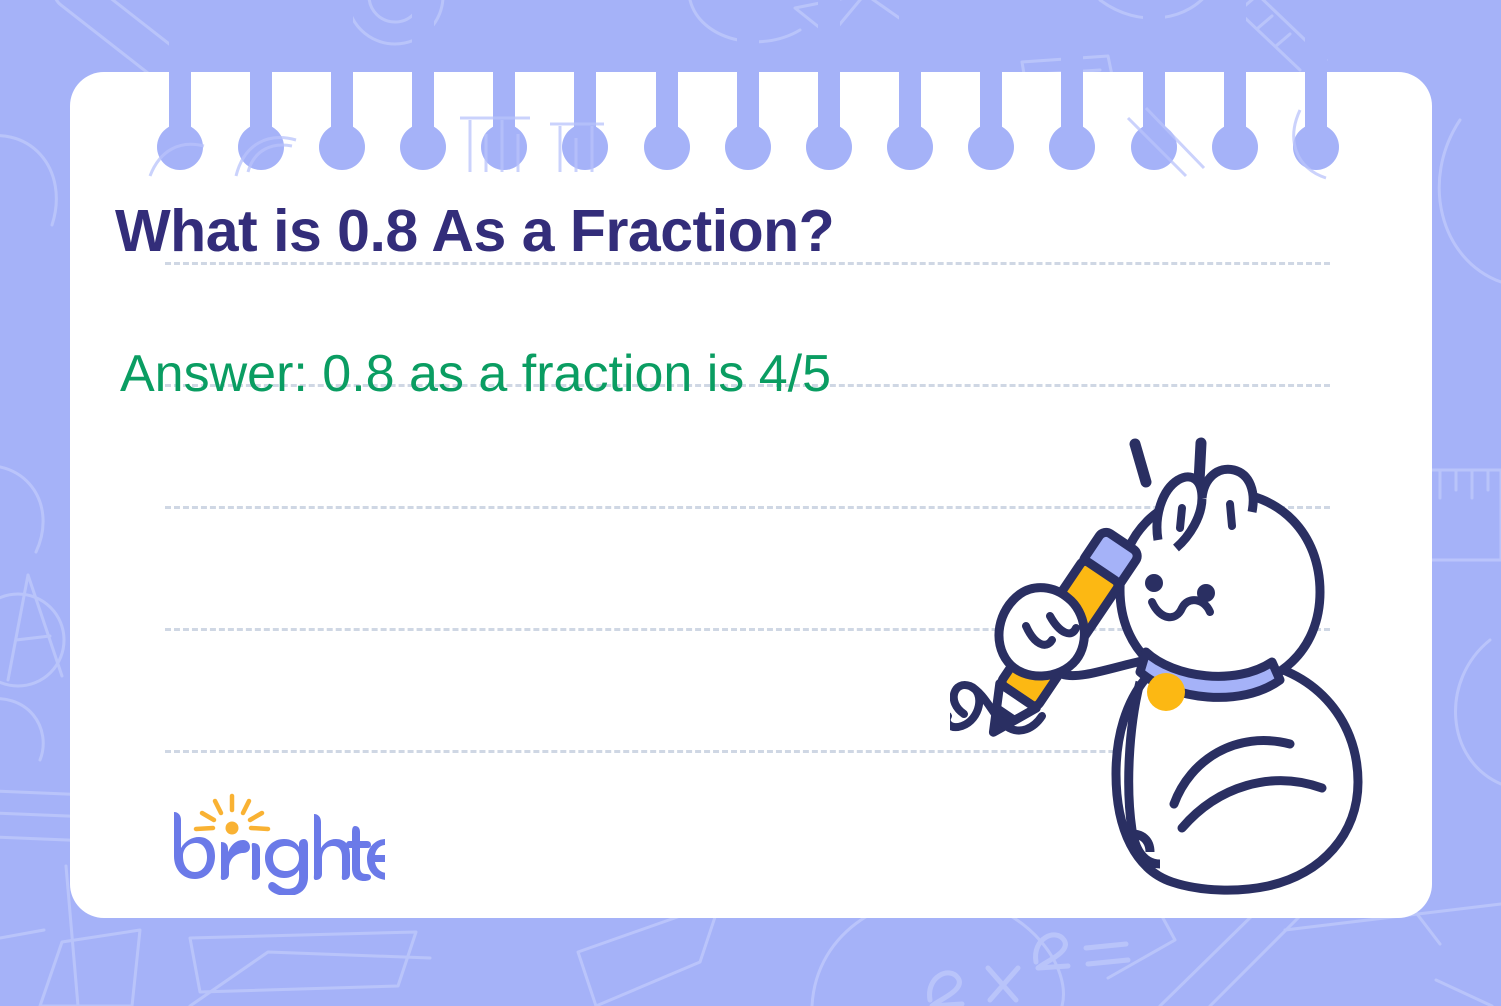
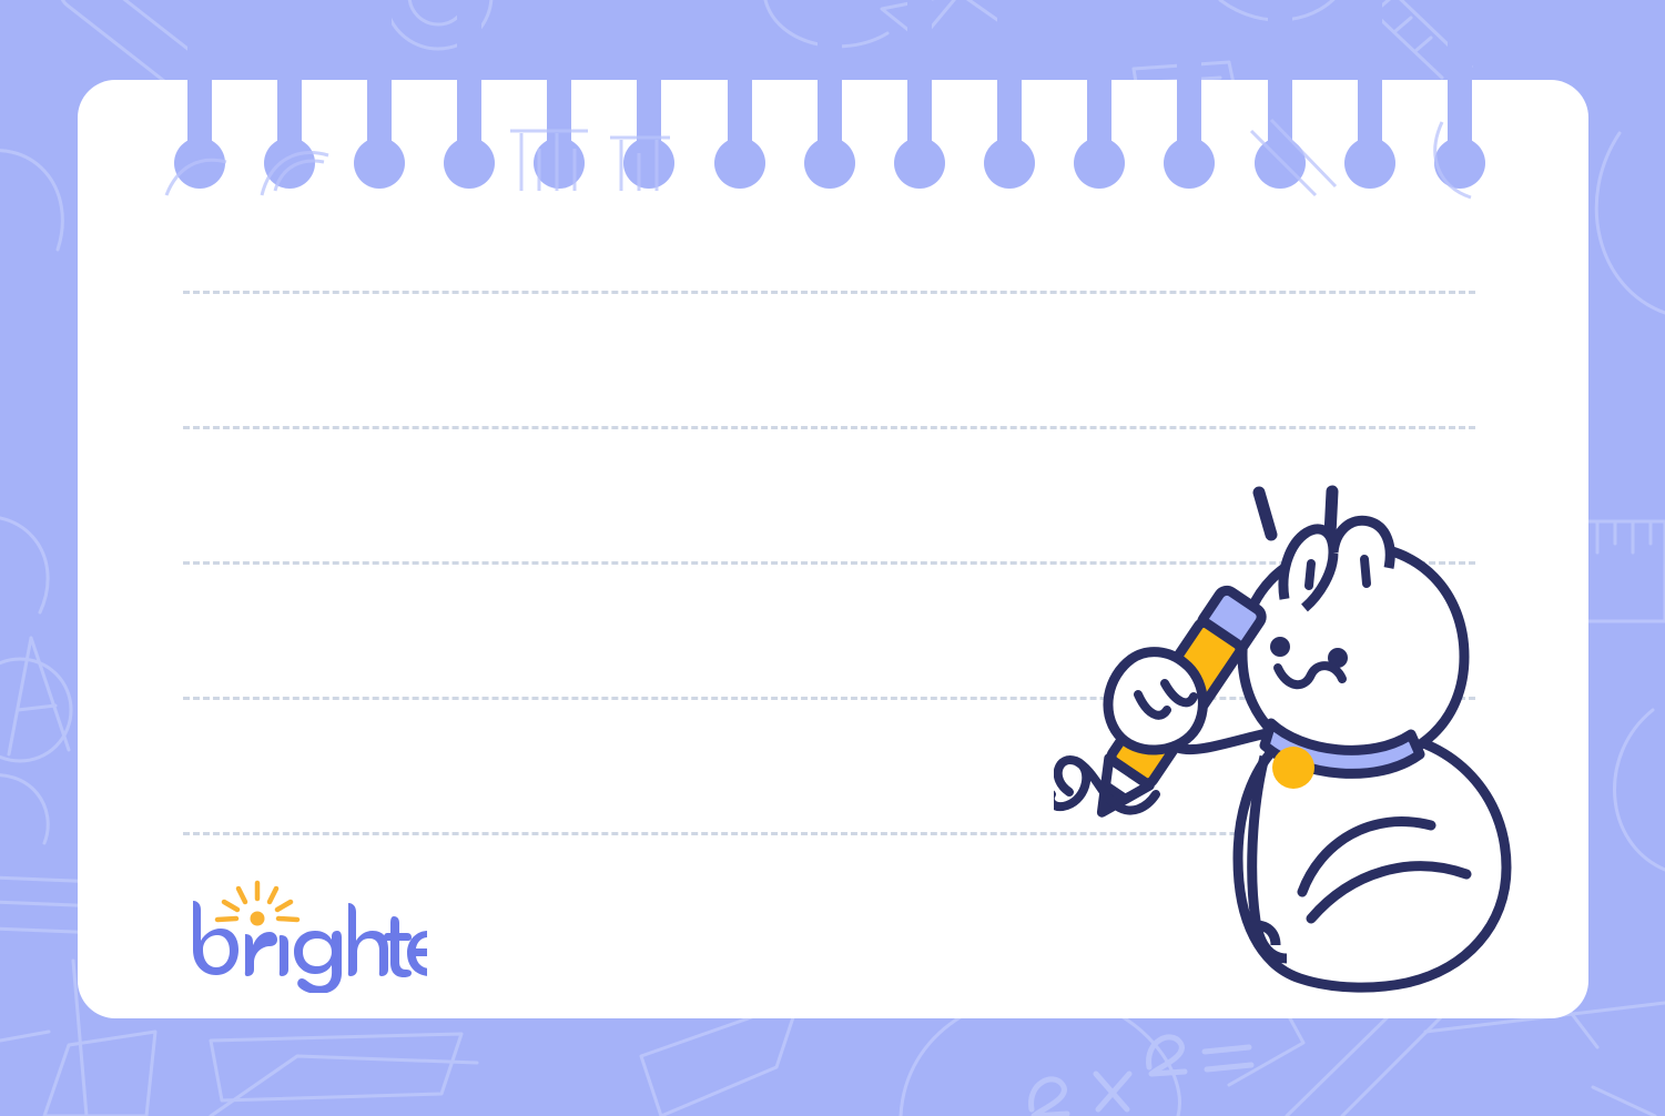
- What is 0.8 As a Fraction?
- Answer: 0.8 as a fraction is 4/5
